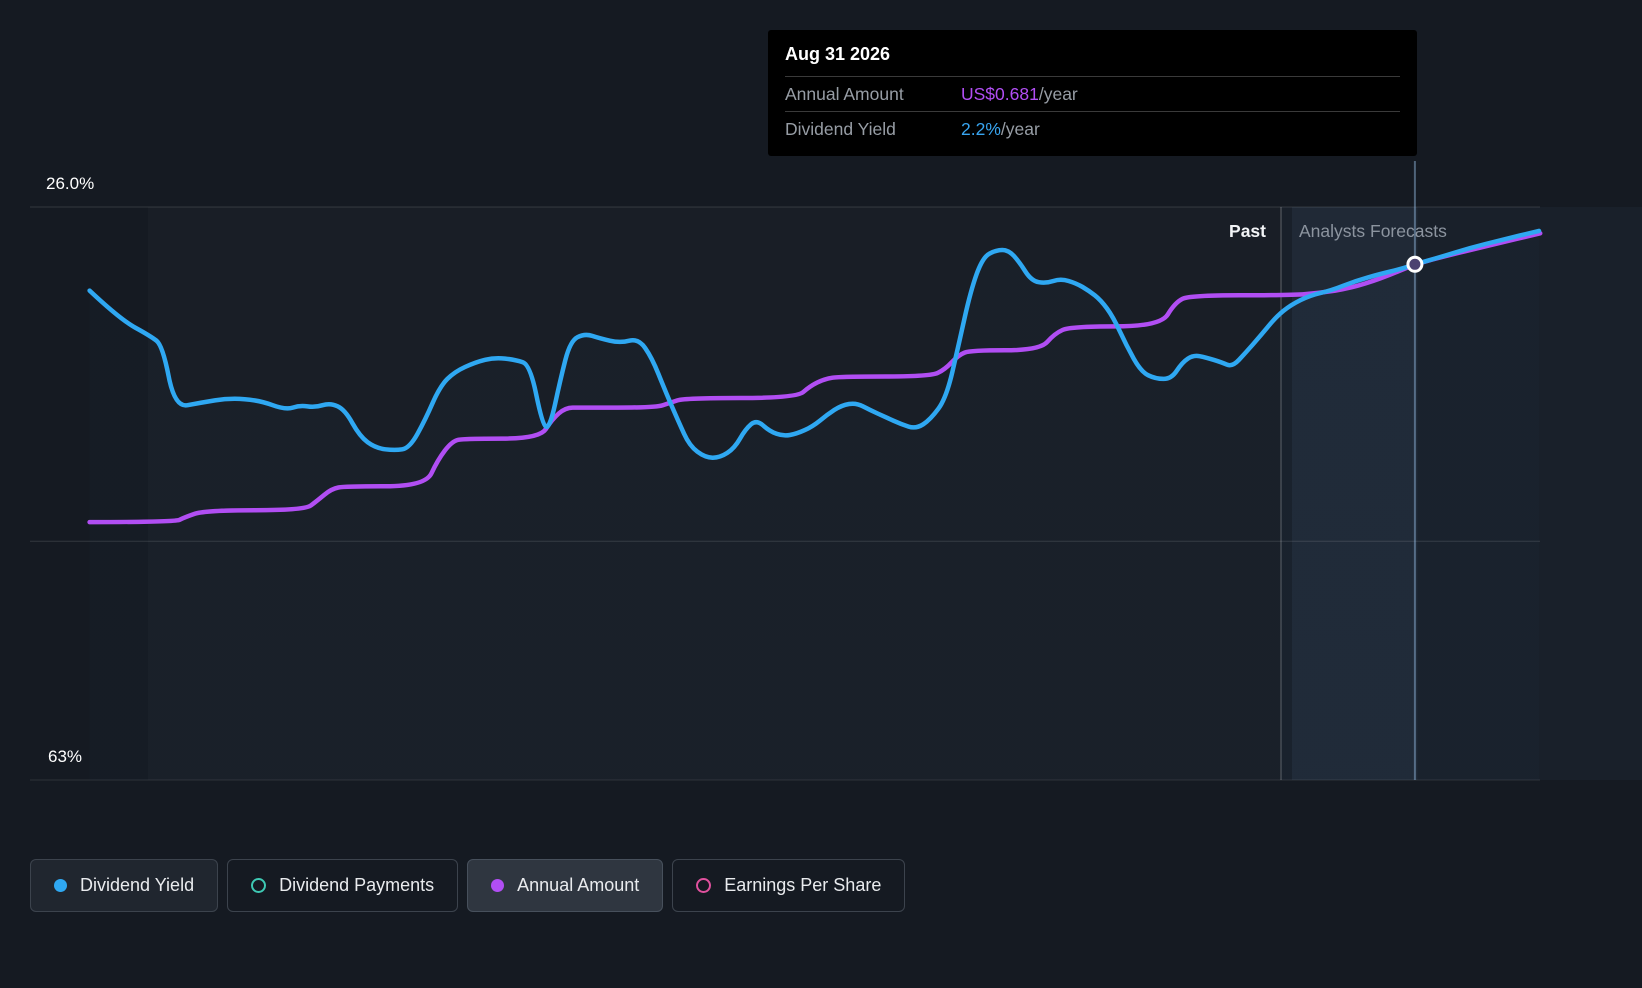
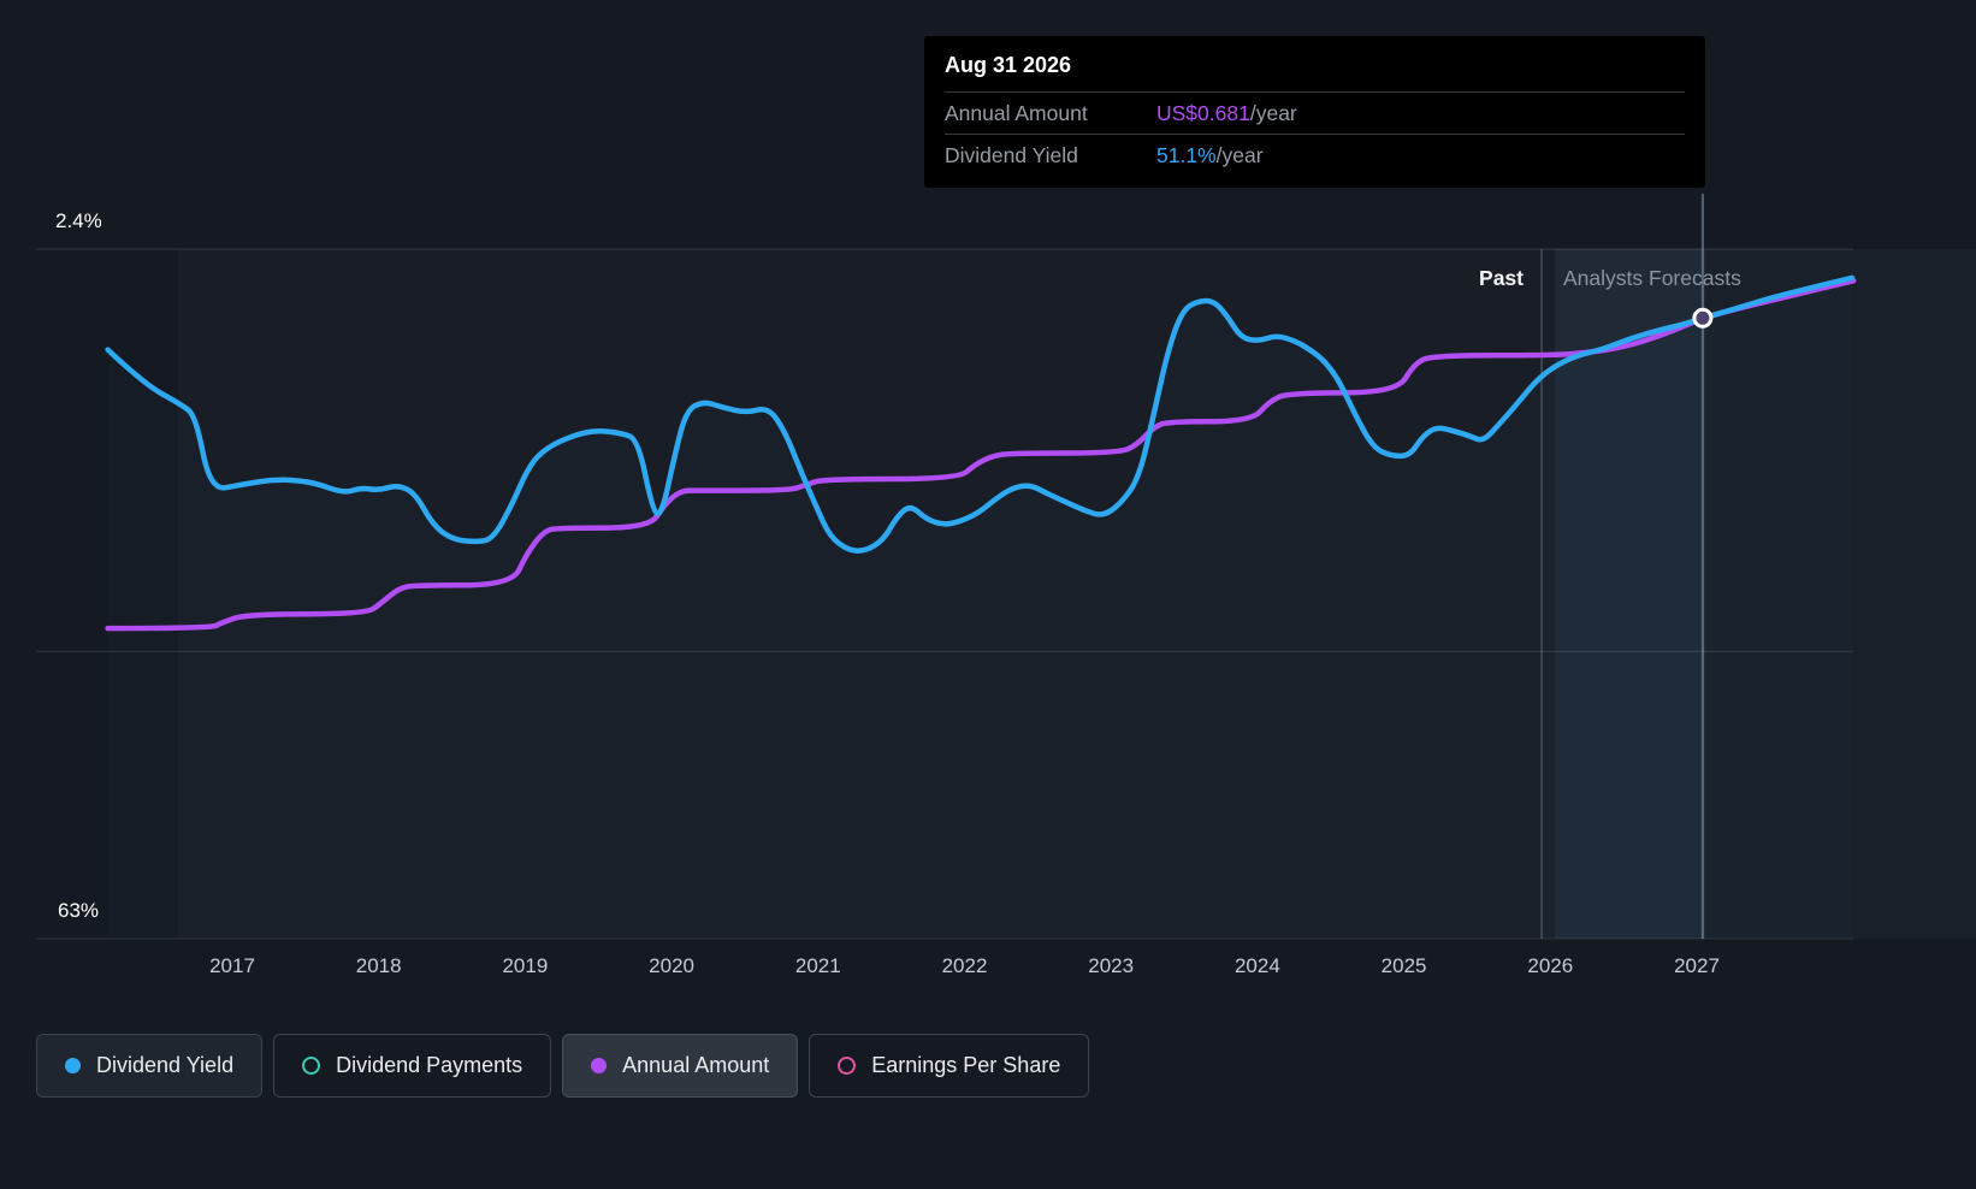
- 26.0%
+ 2.4%
  63%
+ 2017
+ 2018
+ 2019
+ 2020
+ 2021
+ 2022
+ 2023
+ 2024
+ 2025
+ 2026
+ 2027
  Past
  Analysts Forecasts
  Aug 31 2026
  Annual Amount
  US$0.681
  /year
  Dividend Yield
- 2.2%
+ 51.1%
  /year
  Dividend Yield
  Dividend Payments
  Annual Amount
  Earnings Per Share
